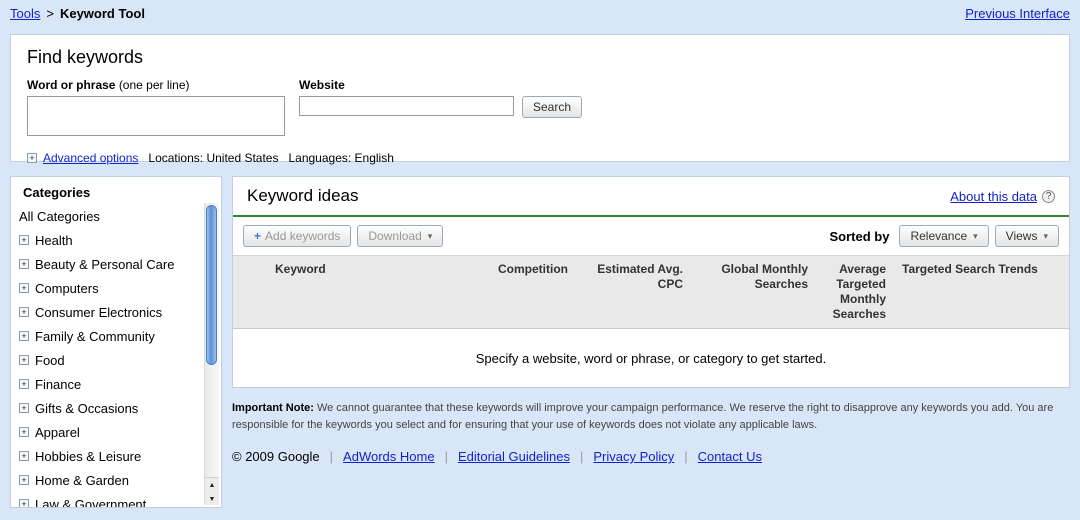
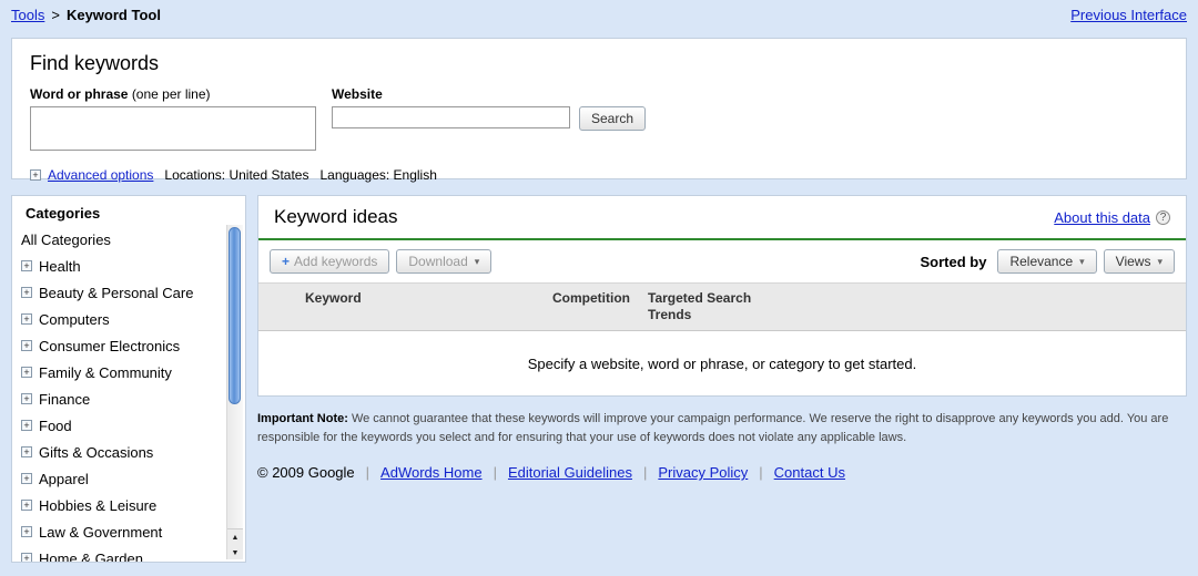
  Tools
  >
  Keyword Tool
  Previous Interface
  Find keywords
  Word or phrase (one per line)
  Website
  Search
  +
  Advanced options
  Locations: United States
  Languages: English
  Categories
  All Categories
  +
  Health
  +
  Beauty & Personal Care
  +
  Computers
  +
  Consumer Electronics
  +
  Family & Community
  +
- Food
+ Finance
  +
- Finance
+ Food
  +
  Gifts & Occasions
  +
  Apparel
  +
  Hobbies & Leisure
  +
- Home & Garden
+ Law & Government
  +
- Law & Government
+ Home & Garden
  Keyword ideas
  About this data
  ?
  +
  Add keywords
  Download
  ▾
  Sorted by
  Relevance
  ▾
  Views
  ▾
  Keyword
  Competition
- Estimated Avg. CPC
- Global Monthly Searches
- Average Targeted Monthly Searches
  Targeted Search Trends
  Specify a website, word or phrase, or category to get started.
  Important Note: We cannot guarantee that these keywords will improve your campaign performance. We reserve the right to disapprove any keywords you add. You are responsible for the keywords you select and for ensuring that your use of keywords does not violate any applicable laws.
  © 2009 Google
  |
  AdWords Home
  |
  Editorial Guidelines
  |
  Privacy Policy
  |
  Contact Us
